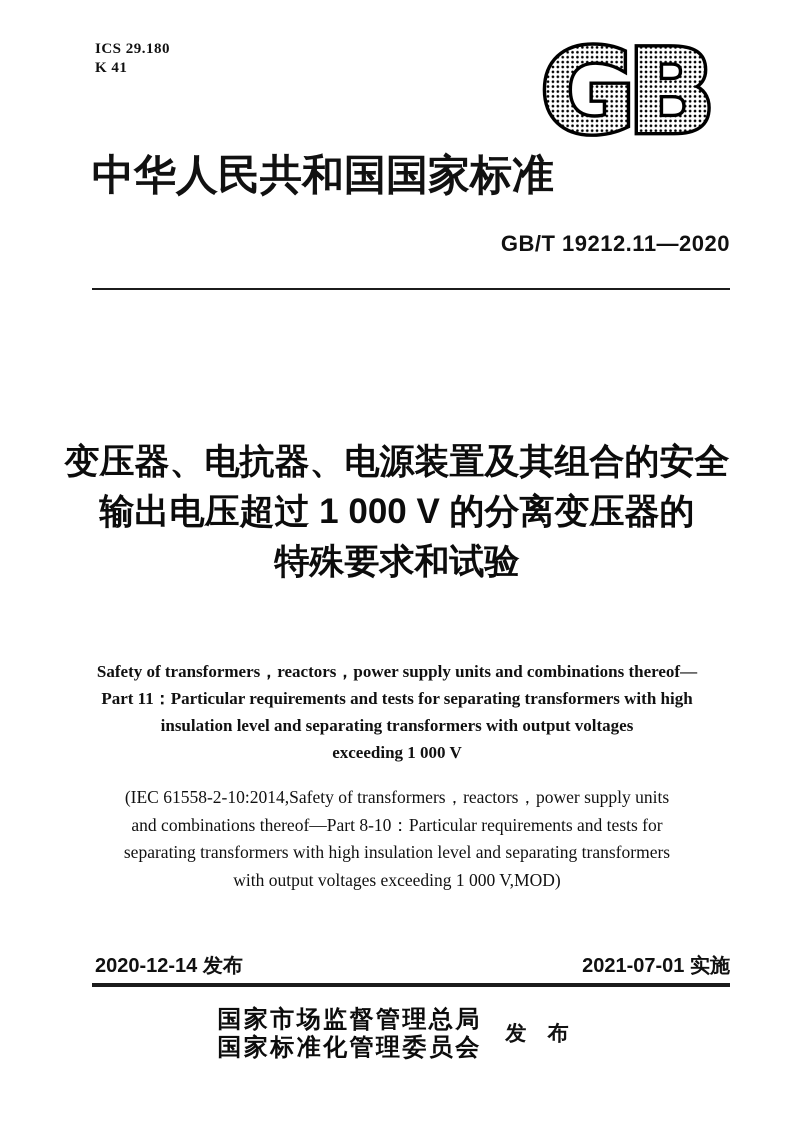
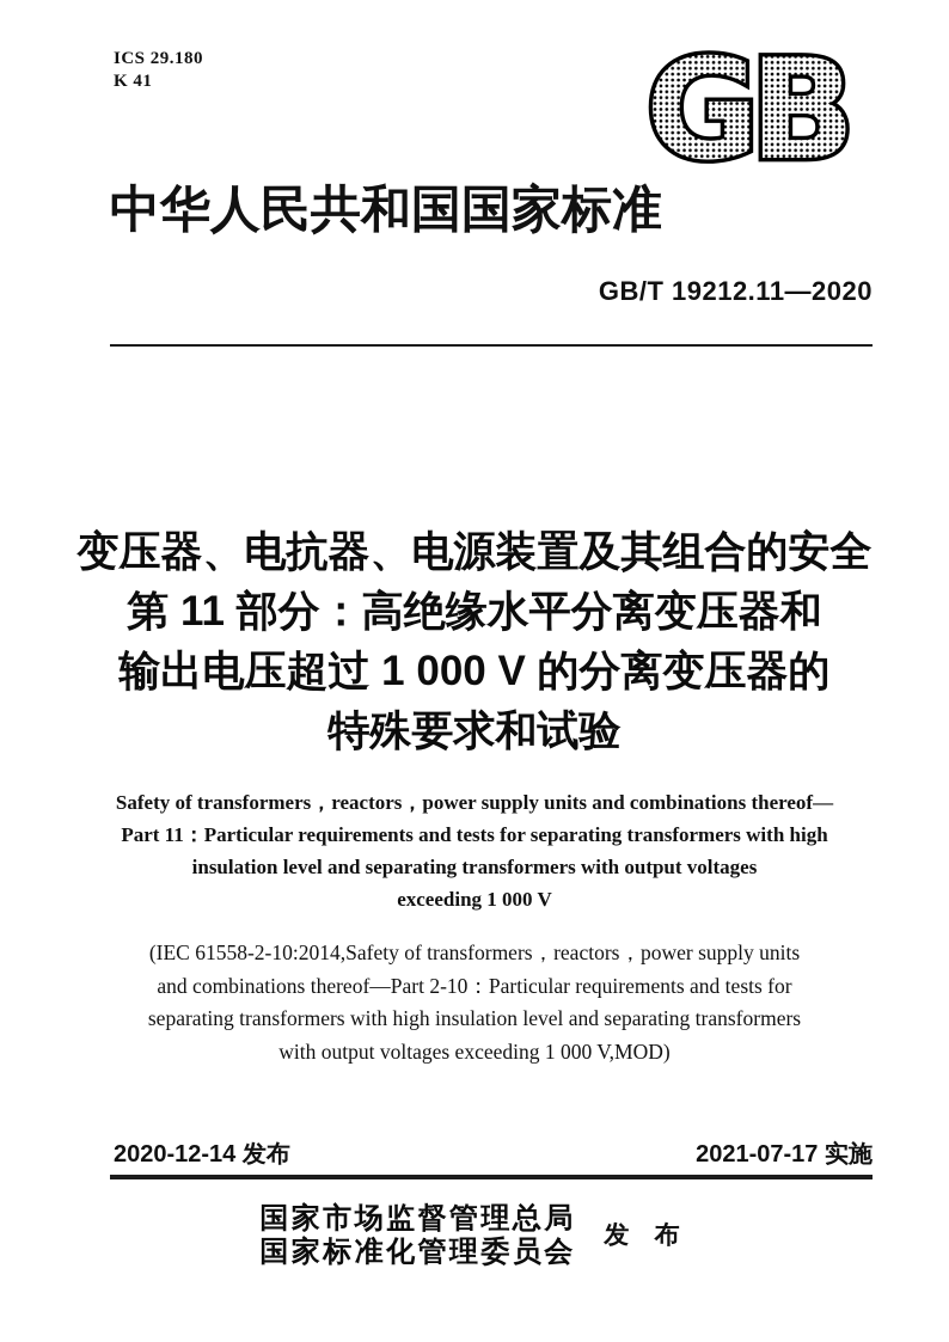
  ICS 29.180
  K 41
  GB
  中华人民共和国国家标准
  GB/T 19212.11—2020
  变压器、电抗器、电源装置及其组合的安全
+ 第 11 部分：高绝缘水平分离变压器和
  输出电压超过 1 000 V 的分离变压器的
  特殊要求和试验
  Safety of transformers，reactors，power supply units and combinations thereof—
  Part 11：Particular requirements and tests for separating transformers with high
  insulation level and separating transformers with output voltages
  exceeding 1 000 V
  (IEC 61558-2-10:2014,Safety of transformers，reactors，power supply units
- and combinations thereof—Part 8-10：Particular requirements and tests for
+ and combinations thereof—Part 2-10：Particular requirements and tests for
  separating transformers with high insulation level and separating transformers
  with output voltages exceeding 1 000 V,MOD)
  2020-12-14 发布
- 2021-07-01 实施
+ 2021-07-17 实施
  国家市场监督管理总局
  国家标准化管理委员会
  发 布
